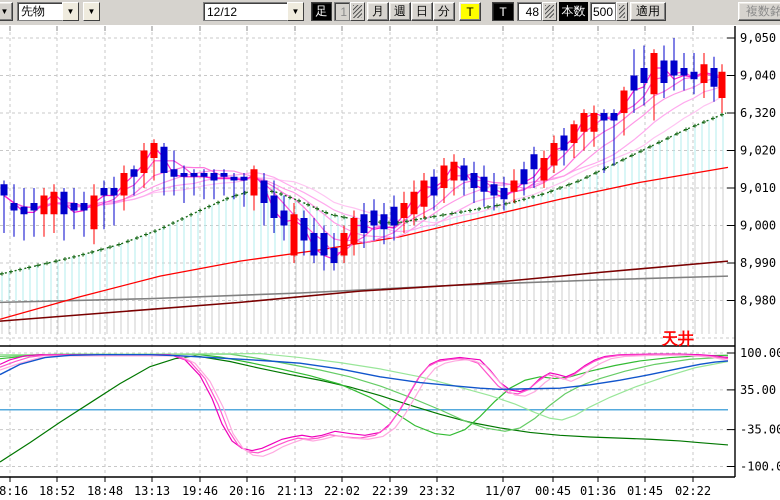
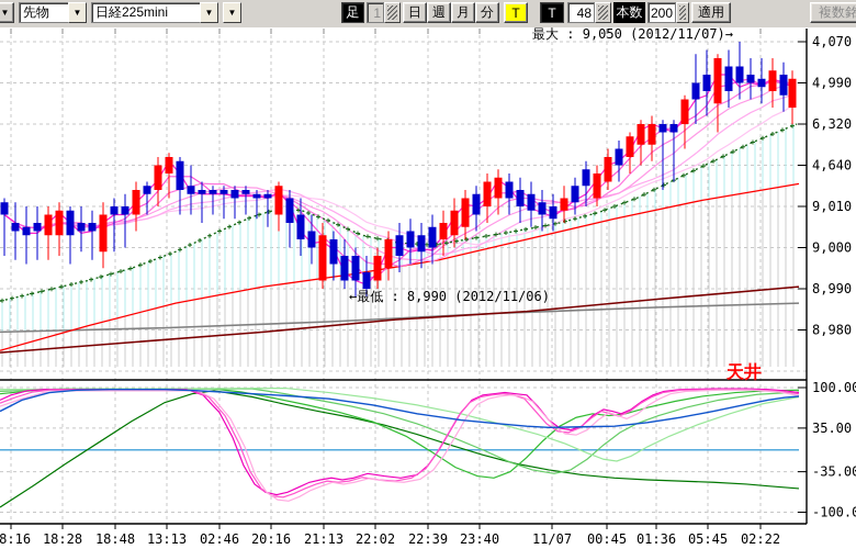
  ▼
  先物
  ▼
+ 日経225mini
  ▼
- 12/12
  ▼
  足
  1
- 月
+ 日
  週
- 日
+ 月
  分
  T
  T
  48
  本数
- 500
+ 200
  適用
  複数銘
- 9,050
+ 4,070
- 9,040
+ 4,990
  6,320
- 9,020
+ 4,640
  9,010
  9,000
  8,990
  8,980
  100.0
  35.00
  -35.0
  -100.
  8:16
- 18:52
+ 18:28
  18:48
  13:13
- 19:46
+ 02:46
  20:16
  21:13
  22:02
  22:39
- 23:32
+ 23:40
  11/07
  00:45
  01:36
- 01:45
+ 05:45
  02:22
+ 最大 : 9,050 (2012/11/07)→
+ ←最低 : 8,990 (2012/11/06)
  天井
